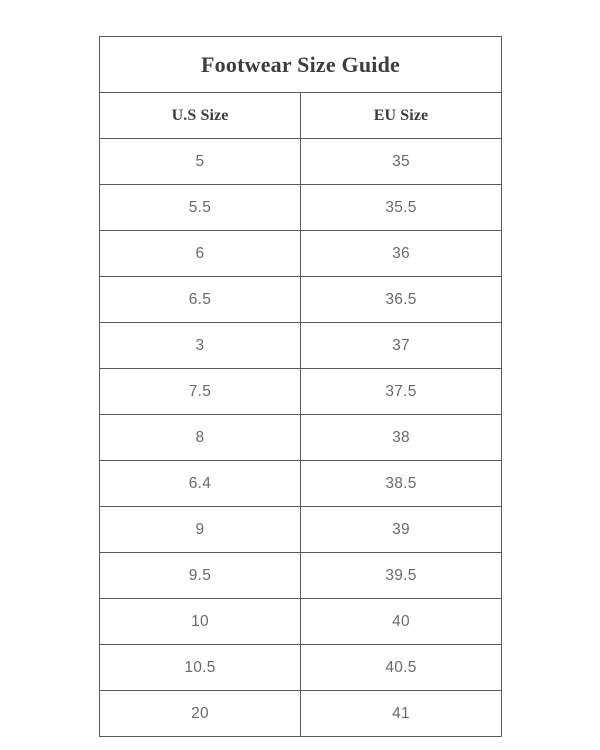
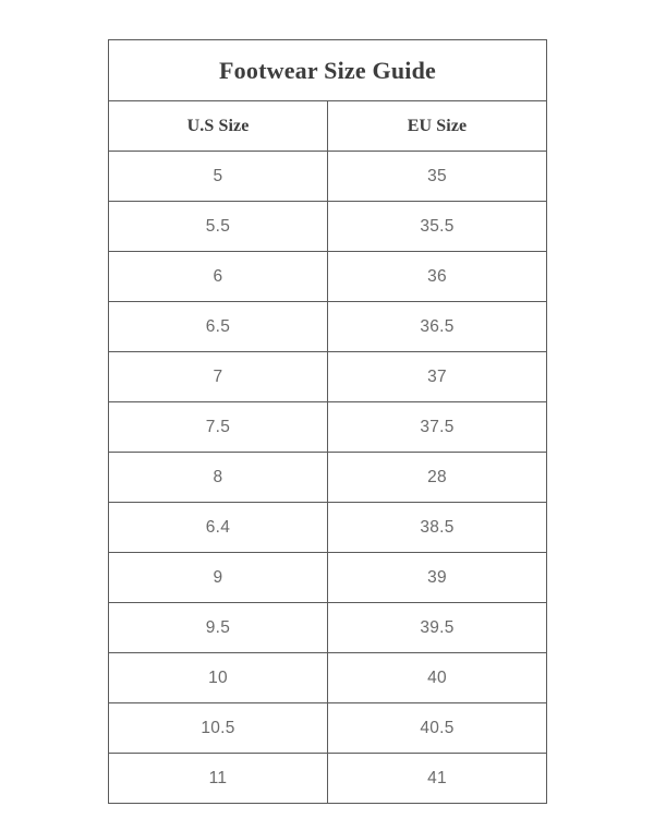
  Footwear Size Guide
  U.S Size	EU Size
  5	35
  5.5	35.5
  6	36
  6.5	36.5
- 3	37
+ 7	37
  7.5	37.5
- 8	38
+ 8	28
  6.4	38.5
  9	39
  9.5	39.5
  10	40
  10.5	40.5
- 20	41
+ 11	41
